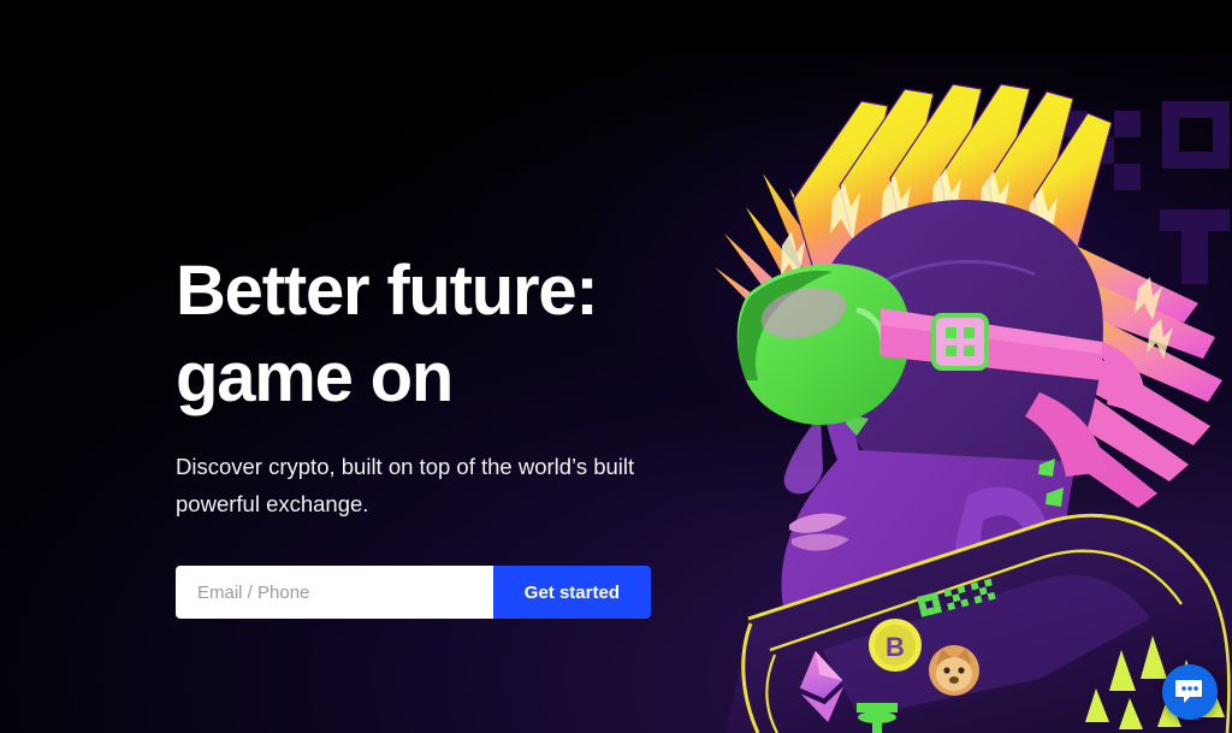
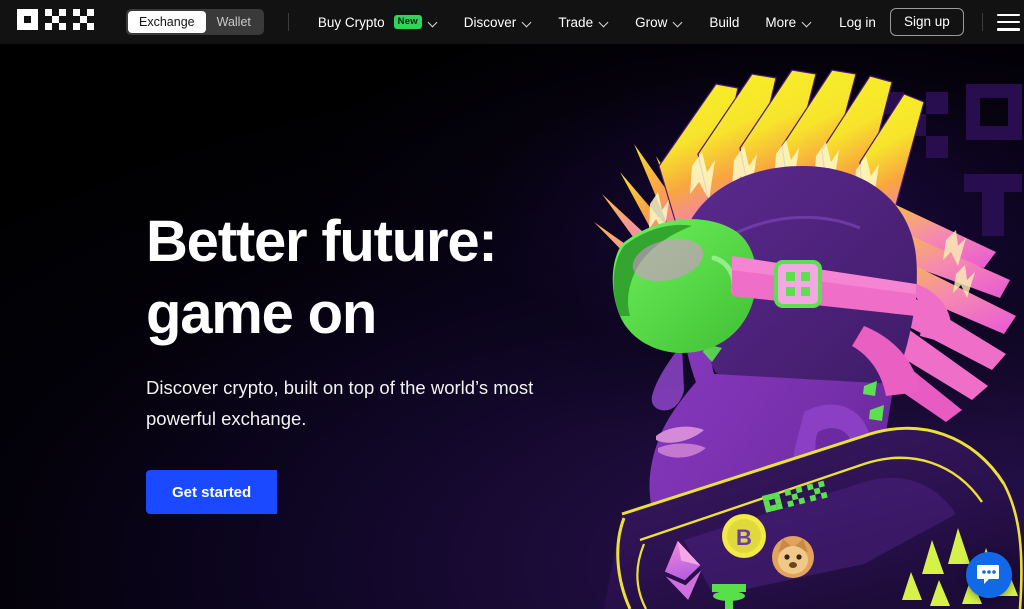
+ Exchange
+ Wallet
+ Buy Crypto
+ New
+ Discover
+ Trade
+ Grow
+ Build
+ More
+ Log in
+ Sign up
  B
  Better future:
  game on
- Discover crypto, built on top of the world’s built powerful exchange.
+ Discover crypto, built on top of the world’s most powerful exchange.
- Email / Phone
  Get started
